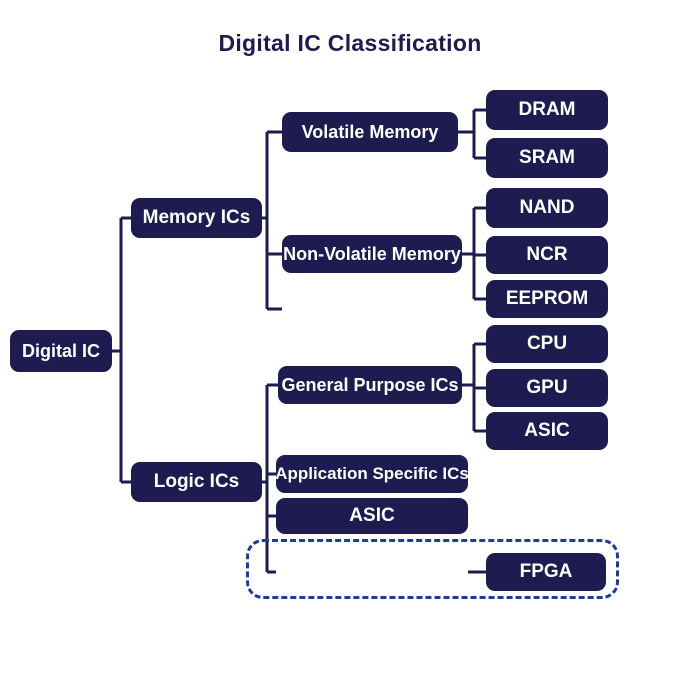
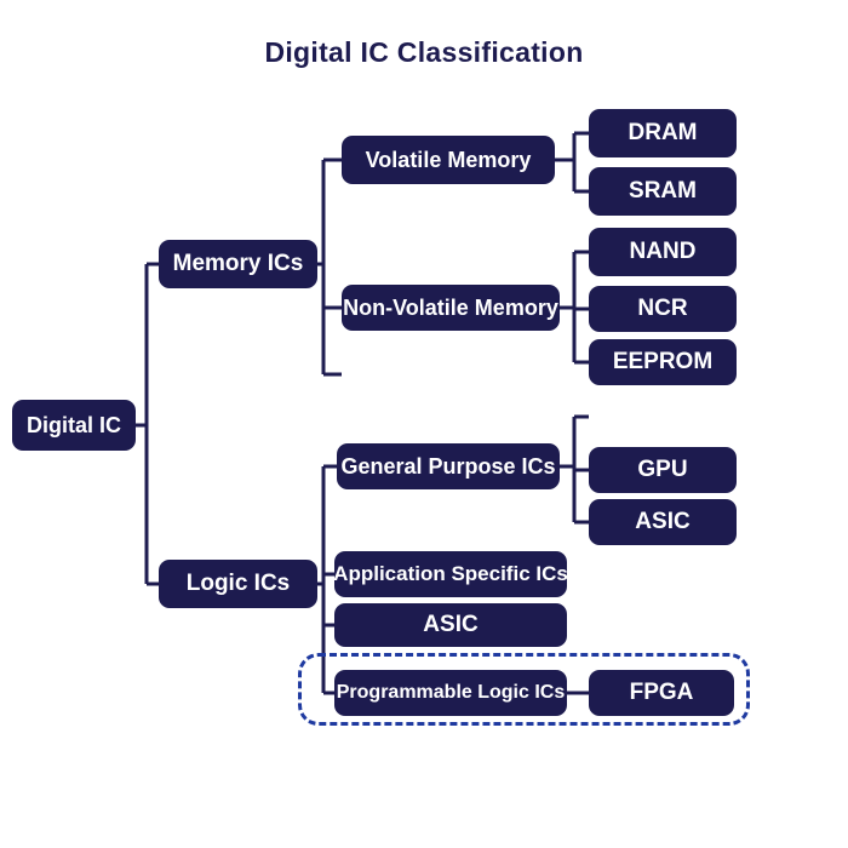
  Digital IC Classification
  Digital IC
  Memory ICs
  Logic ICs
  Volatile Memory
  Non-Volatile Memory
  General Purpose ICs
  Application Specific ICs
  ASIC
+ Programmable Logic ICs
  DRAM
  SRAM
  NAND
  NCR
  EEPROM
- CPU
  GPU
  ASIC
  FPGA
